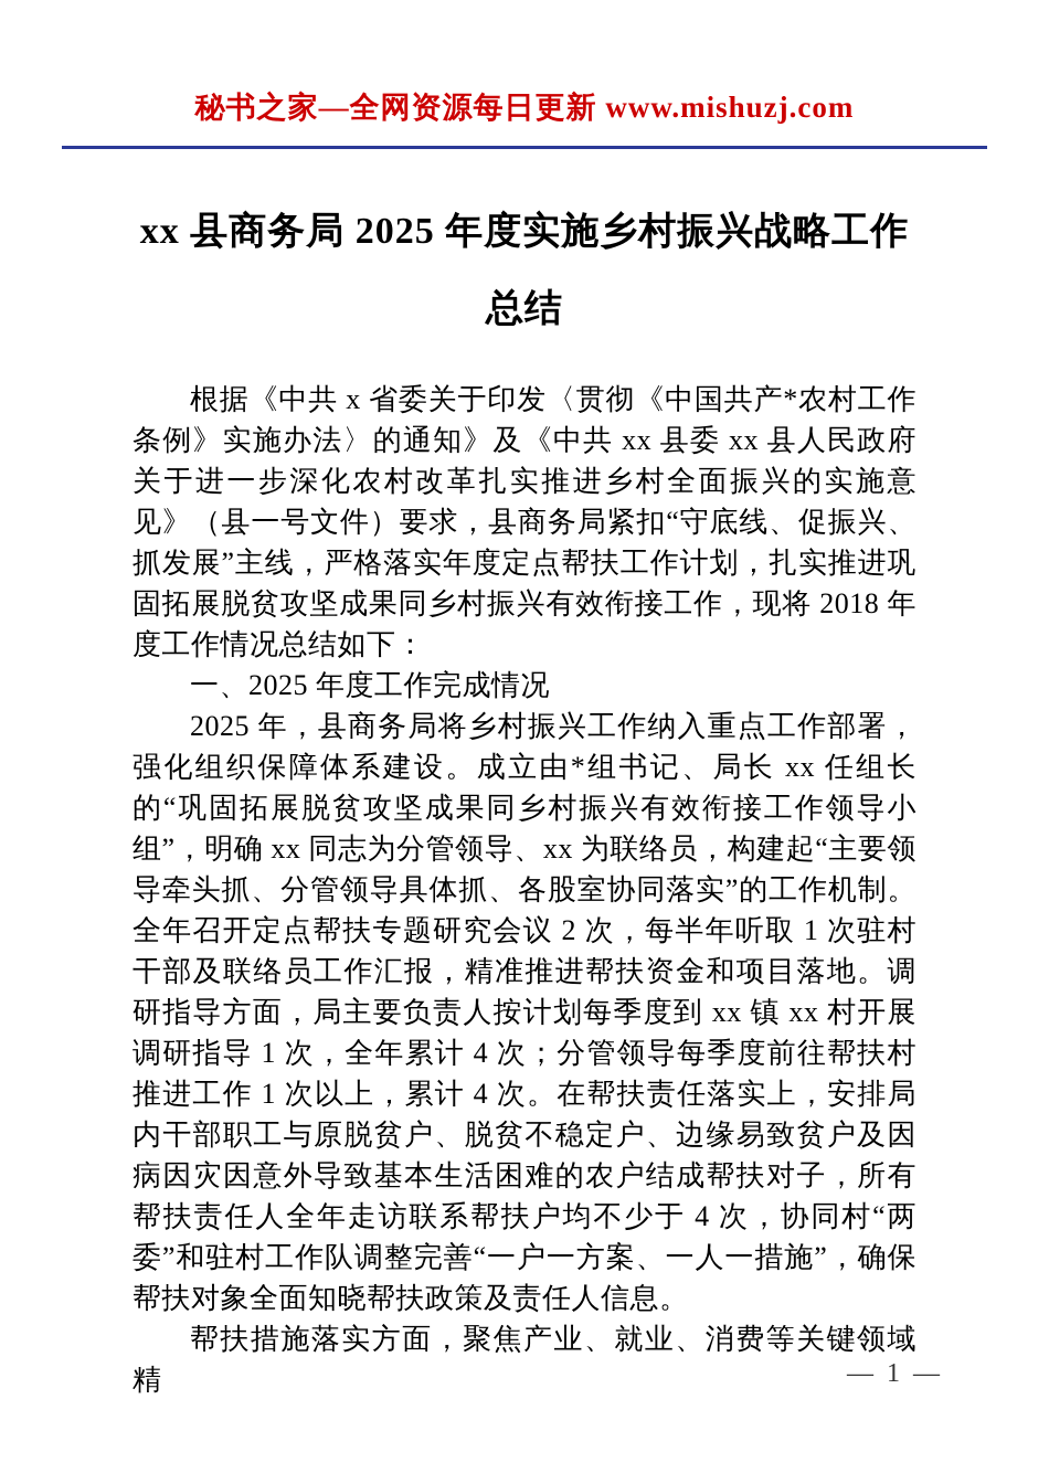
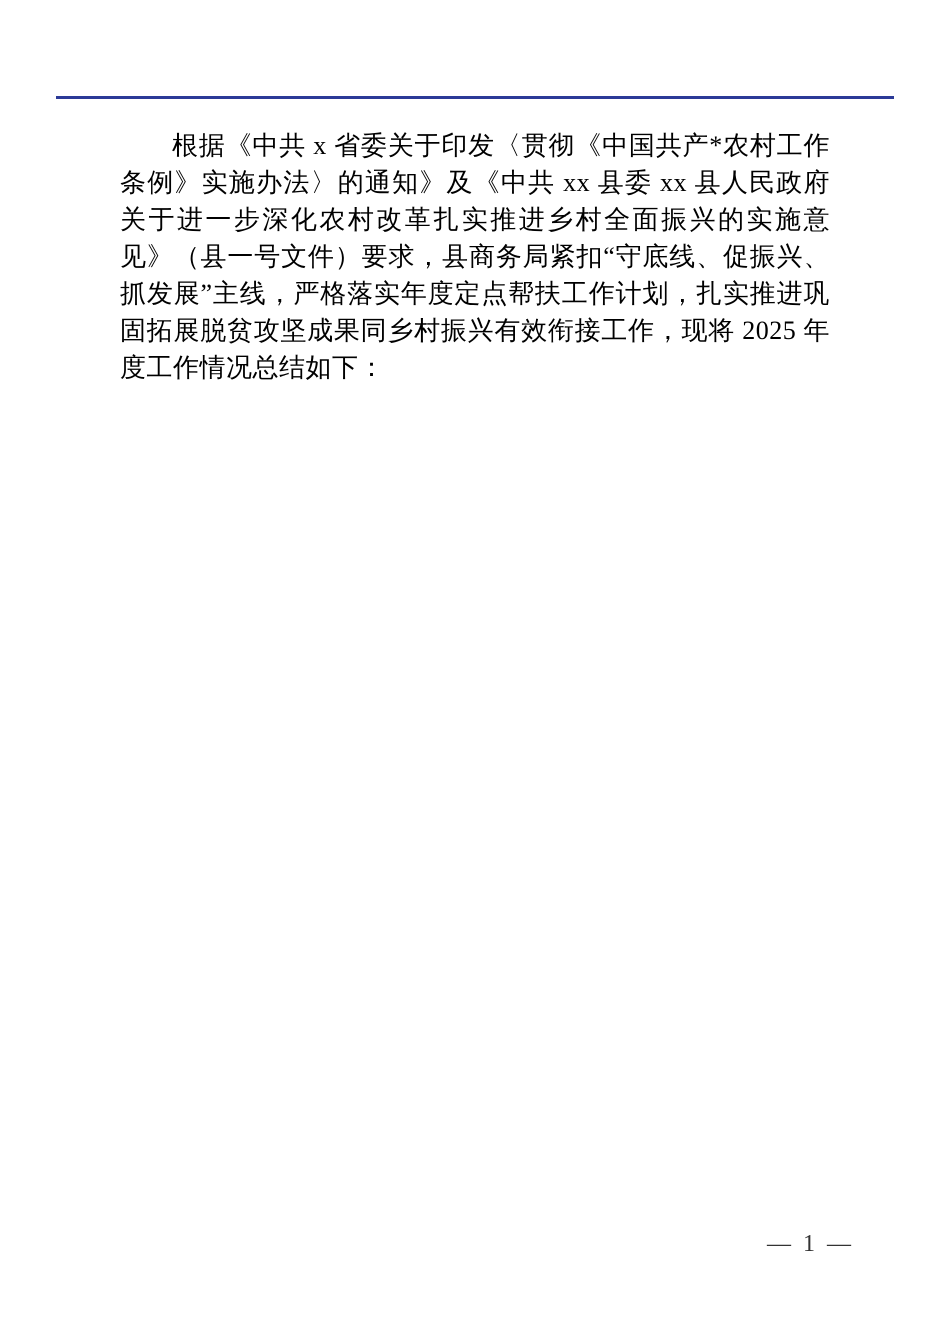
- 秘书之家—全网资源每日更新 www.mishuzj.com
- xx 县商务局 2025 年度实施乡村振兴战略工作总结
- 根据《中共 x 省委关于印发〈贯彻《中国共产*农村工作条例》实施办法〉的通知》及《中共 xx 县委 xx 县人民政府关于进一步深化农村改革扎实推进乡村全面振兴的实施意见》（县一号文件）要求，县商务局紧扣“守底线、促振兴、抓发展”主线，严格落实年度定点帮扶工作计划，扎实推进巩固拓展脱贫攻坚成果同乡村振兴有效衔接工作，现将 2018 年度工作情况总结如下：
+ 根据《中共 x 省委关于印发〈贯彻《中国共产*农村工作条例》实施办法〉的通知》及《中共 xx 县委 xx 县人民政府关于进一步深化农村改革扎实推进乡村全面振兴的实施意见》（县一号文件）要求，县商务局紧扣“守底线、促振兴、抓发展”主线，严格落实年度定点帮扶工作计划，扎实推进巩固拓展脱贫攻坚成果同乡村振兴有效衔接工作，现将 2025 年度工作情况总结如下：
- 一、2025 年度工作完成情况
- 2025 年，县商务局将乡村振兴工作纳入重点工作部署，强化组织保障体系建设。成立由*组书记、局长 xx 任组长的“巩固拓展脱贫攻坚成果同乡村振兴有效衔接工作领导小组”，明确 xx 同志为分管领导、xx 为联络员，构建起“主要领导牵头抓、分管领导具体抓、各股室协同落实”的工作机制。全年召开定点帮扶专题研究会议 2 次，每半年听取 1 次驻村干部及联络员工作汇报，精准推进帮扶资金和项目落地。调研指导方面，局主要负责人按计划每季度到 xx 镇 xx 村开展调研指导 1 次，全年累计 4 次；分管领导每季度前往帮扶村推进工作 1 次以上，累计 4 次。在帮扶责任落实上，安排局内干部职工与原脱贫户、脱贫不稳定户、边缘易致贫户及因病因灾因意外导致基本生活困难的农户结成帮扶对子，所有帮扶责任人全年走访联系帮扶户均不少于 4 次，协同村“两委”和驻村工作队调整完善“一户一方案、一人一措施”，确保帮扶对象全面知晓帮扶政策及责任人信息。
- 帮扶措施落实方面，聚焦产业、就业、消费等关键领域精
  — 1 —
